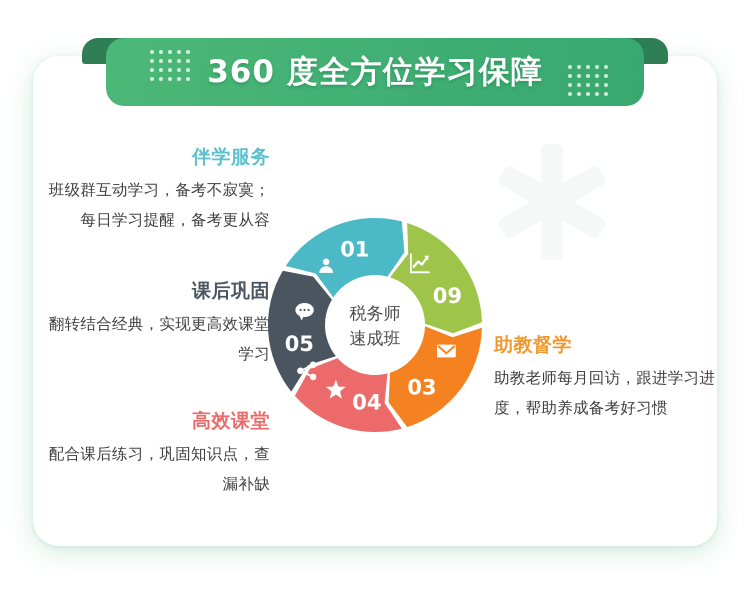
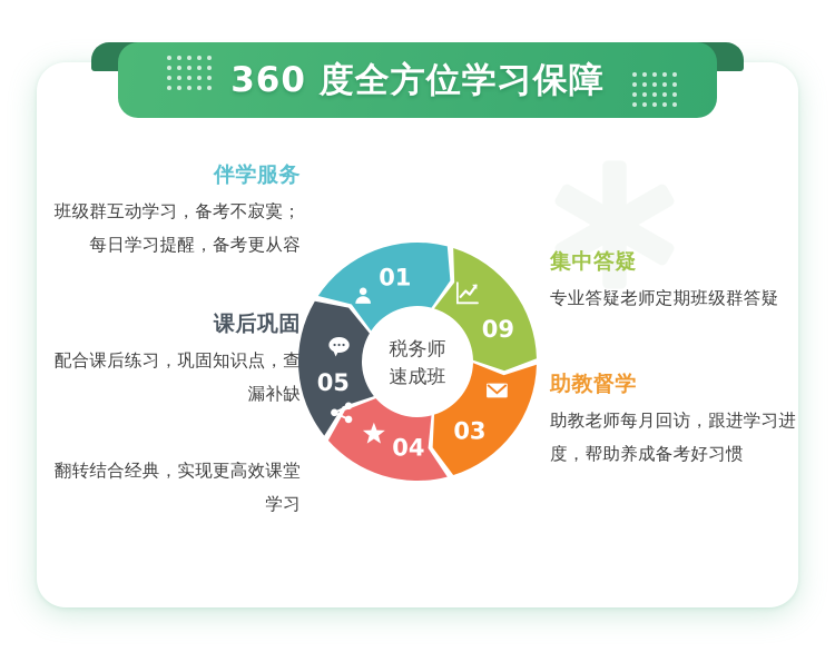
  360 度全方位学习保障
  伴学服务
  班级群互动学习，备考不寂寞；每日学习提醒，备考更从容
  课后巩固
- 翻转结合经典，实现更高效课堂学习
+ 配合课后练习，巩固知识点，查漏补缺
- 高效课堂
- 配合课后练习，巩固知识点，查漏补缺
+ 翻转结合经典，实现更高效课堂学习
+ 集中答疑
+ 专业答疑老师定期班级群答疑
  助教督学
  助教老师每月回访，跟进学习进度，帮助养成备考好习惯
  01
  09
  03
  04
  05
  税务师
  速成班
